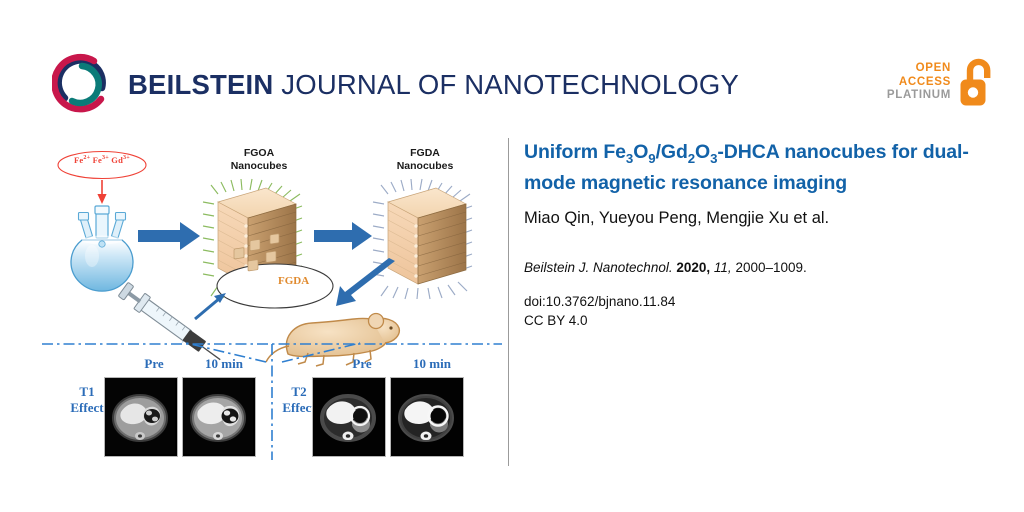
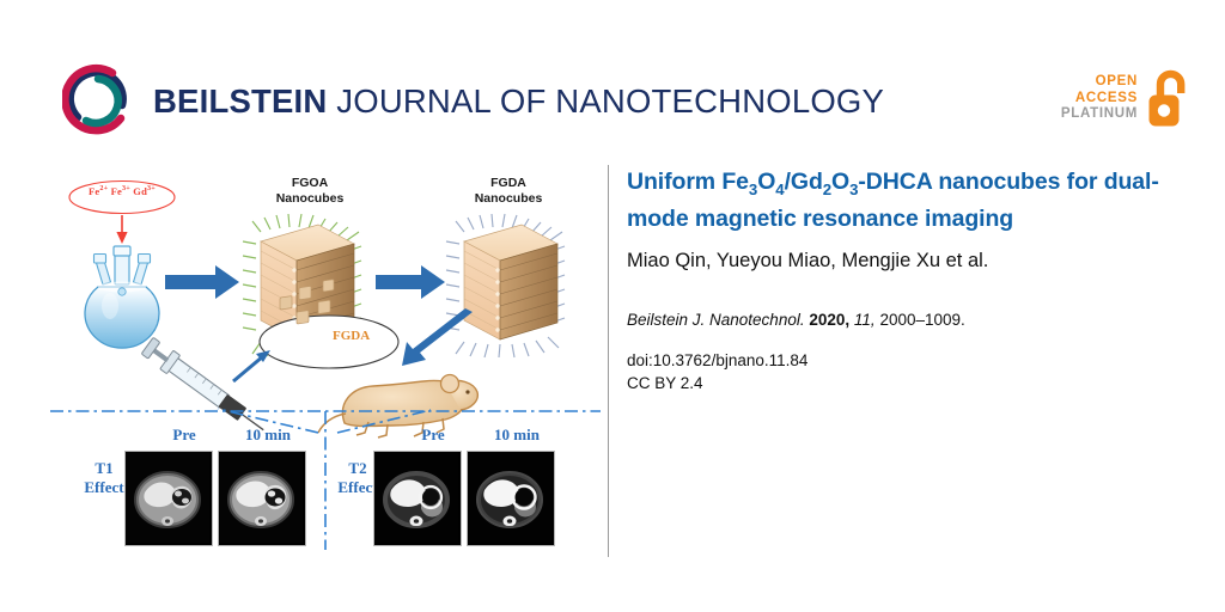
  BEILSTEIN JOURNAL OF NANOTECHNOLOGY
  OPEN
  ACCESS
  PLATINUM
- Uniform Fe3O9/Gd2O3-DHCA nanocubes for dual-mode magnetic resonance imaging
+ Uniform Fe3O4/Gd2O3-DHCA nanocubes for dual-mode magnetic resonance imaging
- Miao Qin, Yueyou Peng, Mengjie Xu et al.
+ Miao Qin, Yueyou Miao, Mengjie Xu et al.
  Beilstein J. Nanotechnol. 2020, 11, 2000–1009.
  doi:10.3762/bjnano.11.84
- CC BY 4.0
+ CC BY 2.4
  FGOA
  Nanocubes
  FGDA
  Nanocubes
  FGDA
  Pre
  10 min
  Pre
  10 min
  T1
  Effect
  T2
  Effec
